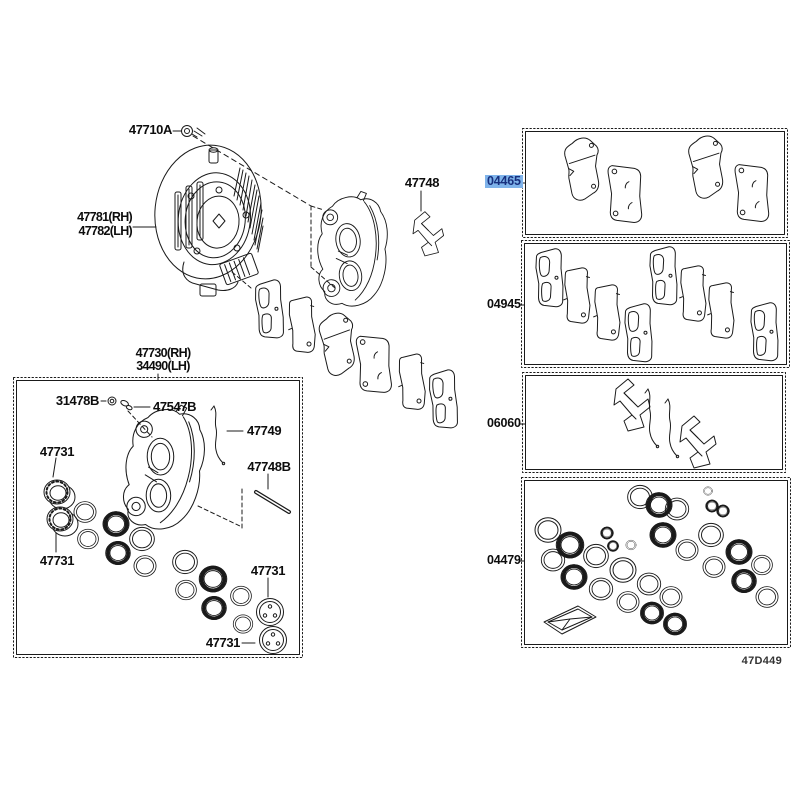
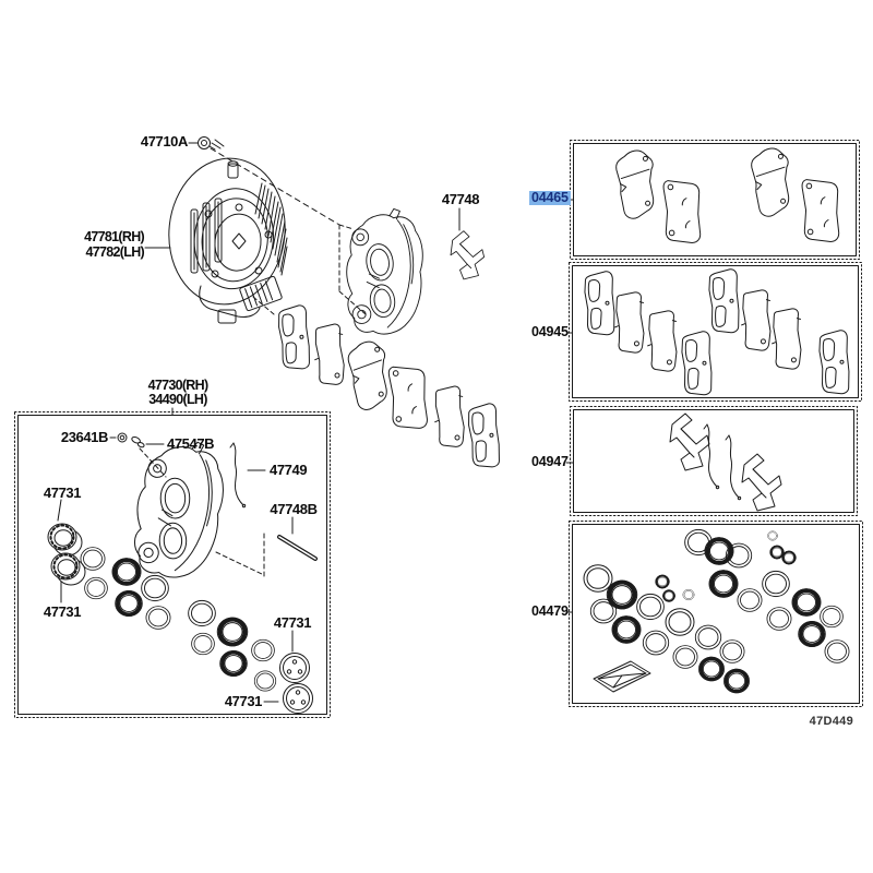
  47710A
  47781(RH)
  47782(LH)
  47748
  47730(RH)
  34490(LH)
- 31478B
+ 23641B
  47547B
  47731
  47731
  47749
  47748B
  47731
  47731
  04465
  04945
- 06060
+ 04947
  04479
  47D449
